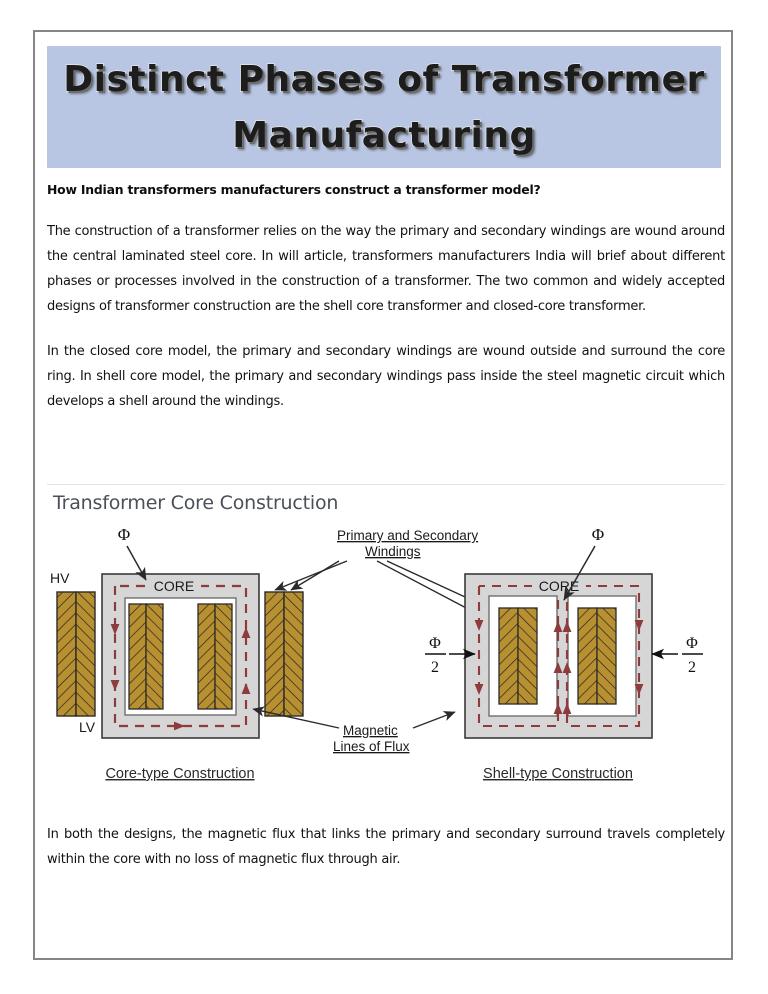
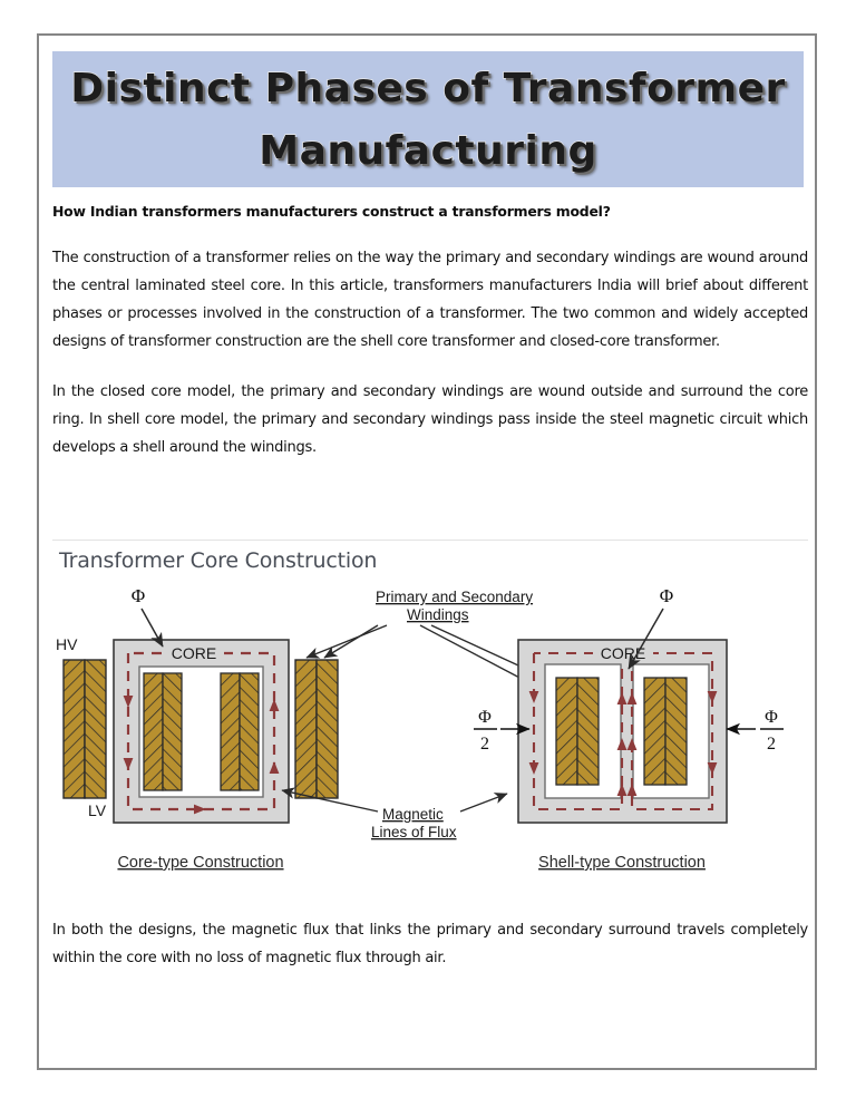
  Distinct Phases of Transformer
  Manufacturing
- How Indian transformers manufacturers construct a transformer model?
+ How Indian transformers manufacturers construct a transformers model?
- The construction of a transformer relies on the way the primary and secondary windings are wound around the central laminated steel core. In will article, transformers manufacturers India will brief about different phases or processes involved in the construction of a transformer. The two common and widely accepted designs of transformer construction are the shell core transformer and closed-core transformer.
+ The construction of a transformer relies on the way the primary and secondary windings are wound around the central laminated steel core. In this article, transformers manufacturers India will brief about different phases or processes involved in the construction of a transformer. The two common and widely accepted designs of transformer construction are the shell core transformer and closed-core transformer.
  In the closed core model, the primary and secondary windings are wound outside and surround the core ring. In shell core model, the primary and secondary windings pass inside the steel magnetic circuit which develops a shell around the windings.
  Transformer Core Construction
  CORE
  HV
  LV
  Φ
  Core-type Construction
  Primary and Secondary
  Windings
  Magnetic
  Lines of Flux
  CORE
  Φ
  Φ
  2
  Φ
  2
  Shell-type Construction
  In both the designs, the magnetic flux that links the primary and secondary surround travels completely within the core with no loss of magnetic flux through air.
